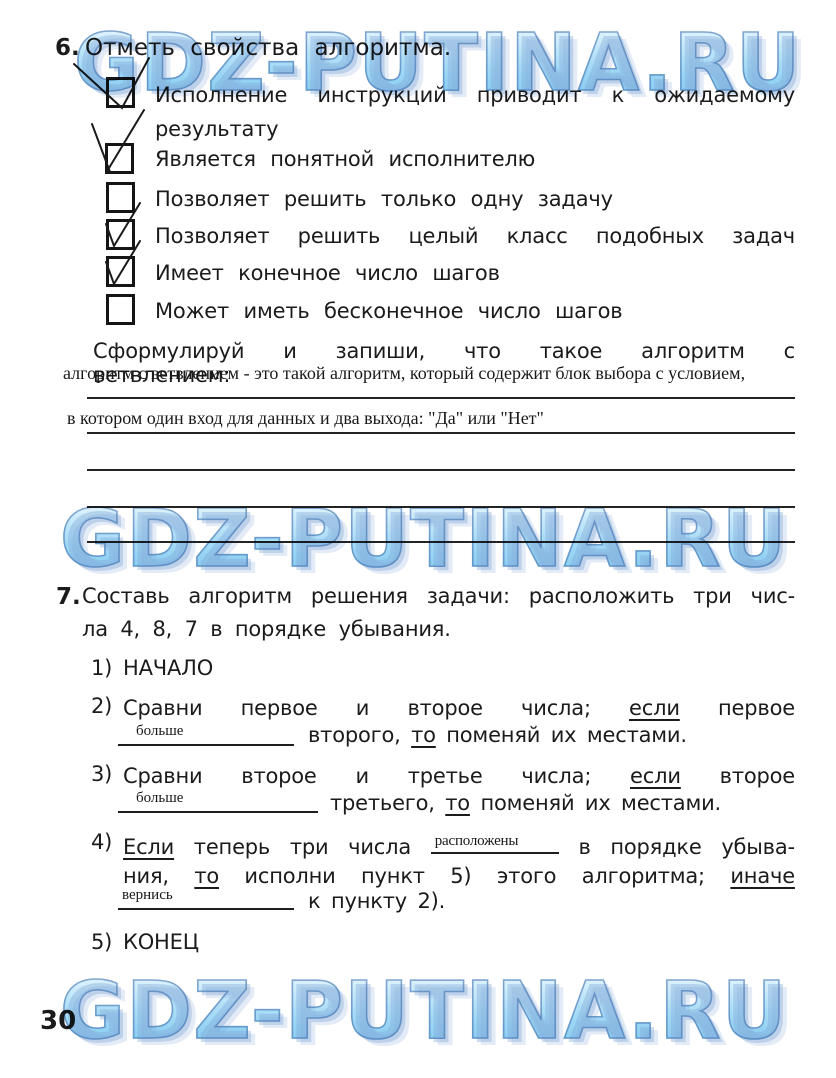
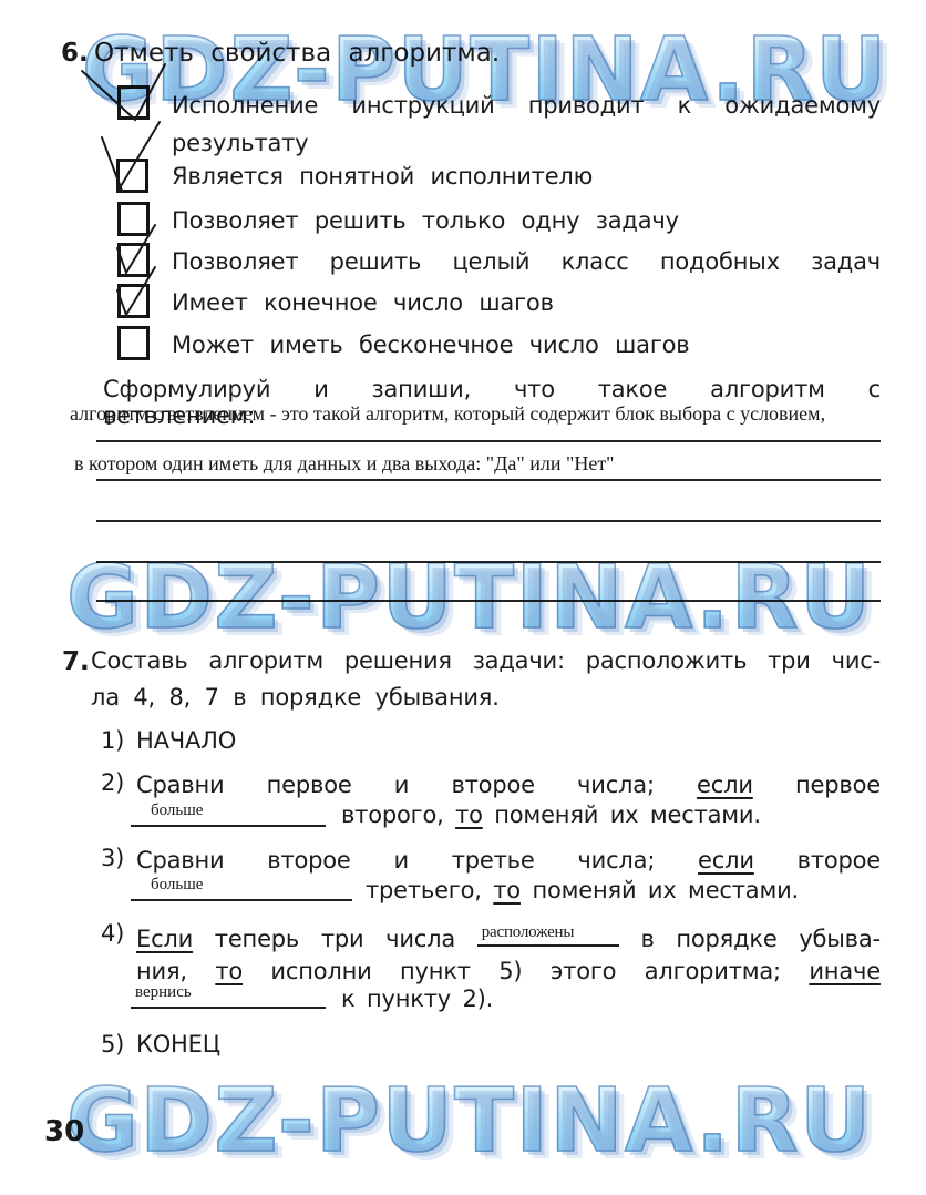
  результату
  Является понятной исполнителю
  Позволяет решить только одну задачу
  Позволяет решить целый класс подобных задач
  Имеет конечное число шагов
  Может иметь бесконечное число шагов
  Сформулируй и запиши, что такое алгоритм с ветвлением:
  алгоритм с ветвлением - это такой алгоритм, который содержит блок выбора с условием,
- в котором один вход для данных и два выхода: "Да" или "Нет"
+ в котором один иметь для данных и два выхода: "Да" или "Нет"
  7.
  Составь алгоритм решения задачи: расположить три чис-
  ла 4, 8, 7 в порядке убывания.
  1)
  НАЧАЛО
  2)
  Сравни
  первое
  и
  второе
  числа;
  если
  первое
  больше
  второго, то поменяй их местами.
  3)
  Сравни
  второе
  и
  третье
  числа;
  если
  второе
  больше
  третьего, то поменяй их местами.
  4)
  Если
  теперь
  три
  числа
  расположены
  в
  порядке
  убыва-
  ния,
  то
  исполни
  пункт
  5)
  этого
  алгоритма;
  иначе
  вернись
  к пункту 2).
  5)
  КОНЕЦ
  GDZ-PUTINA.RU
  GDZ-PUTINA.RU
  GDZ-PUTINA.RU
